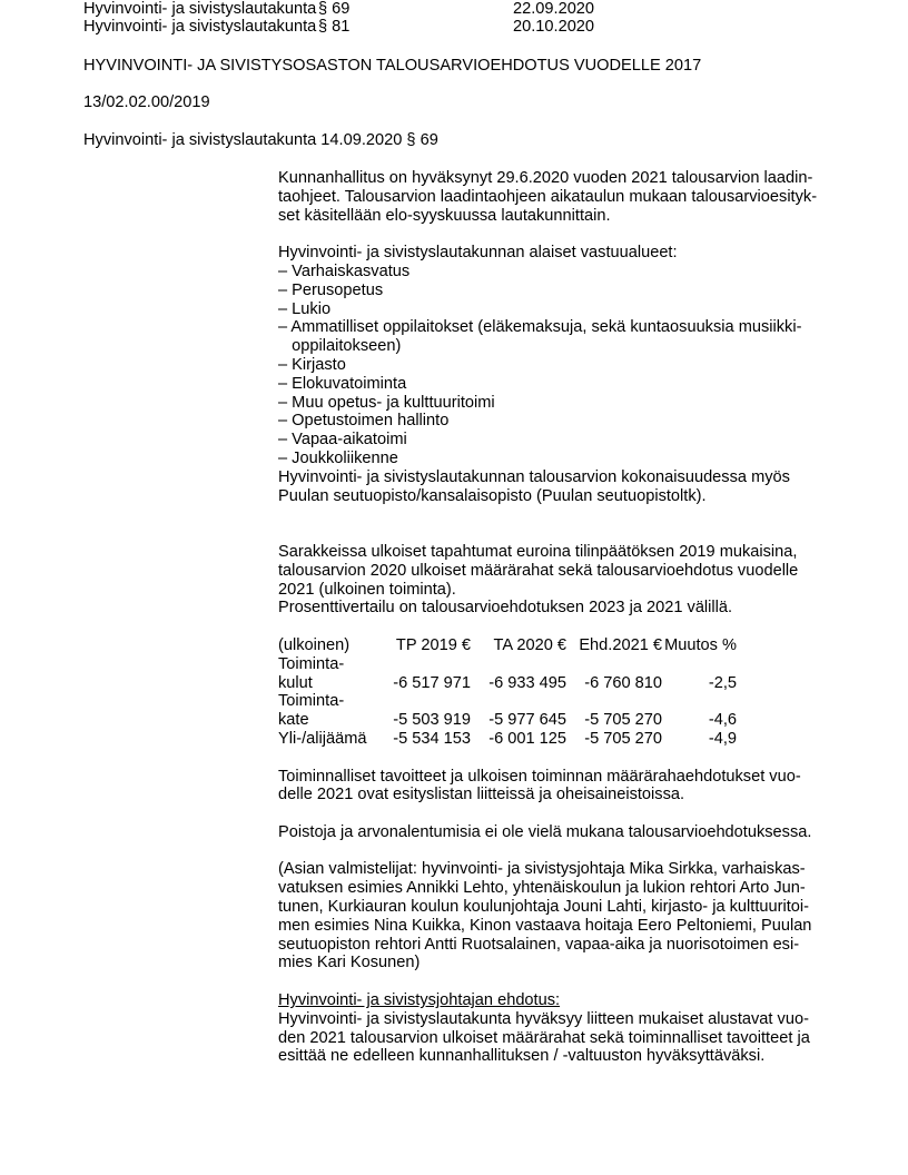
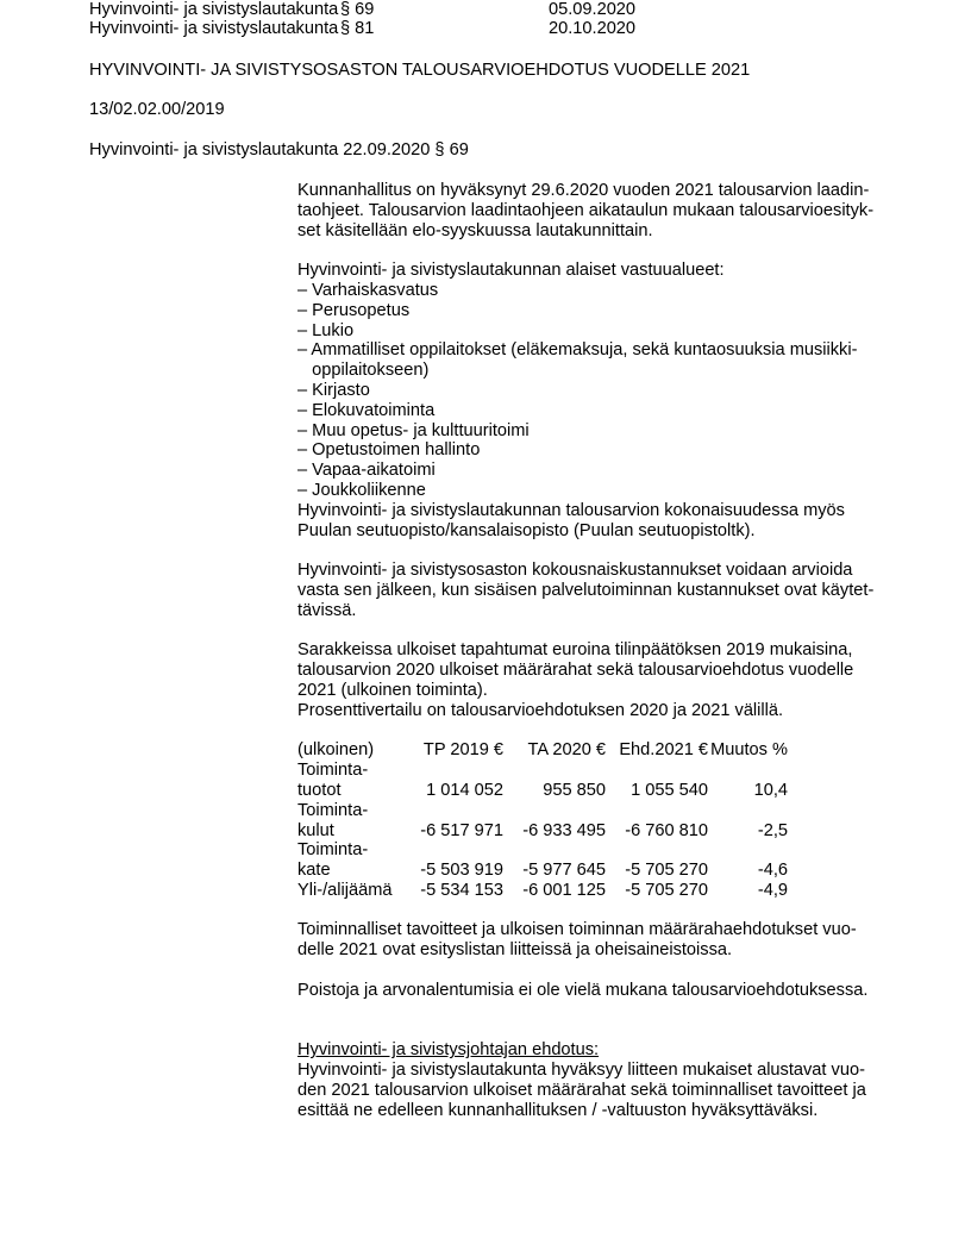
  Hyvinvointi- ja sivistyslautakunta
  § 69
- 22.09.2020
+ 05.09.2020
  Hyvinvointi- ja sivistyslautakunta
  § 81
  20.10.2020
- HYVINVOINTI- JA SIVISTYSOSASTON TALOUSARVIOEHDOTUS VUODELLE 2017
+ HYVINVOINTI- JA SIVISTYSOSASTON TALOUSARVIOEHDOTUS VUODELLE 2021
  13/02.02.00/2019
- Hyvinvointi- ja sivistyslautakunta 14.09.2020 § 69
+ Hyvinvointi- ja sivistyslautakunta 22.09.2020 § 69
  Kunnanhallitus on hyväksynyt 29.6.2020 vuoden 2021 talousarvion laadin-
  taohjeet. Talousarvion laadintaohjeen aikataulun mukaan talousarvioesityk-
  set käsitellään elo-syyskuussa lautakunnittain.
  Hyvinvointi- ja sivistyslautakunnan alaiset vastuualueet:
  – Varhaiskasvatus
  – Perusopetus
  – Lukio
  – Ammatilliset oppilaitokset (eläkemaksuja, sekä kuntaosuuksia musiikki-
  oppilaitokseen)
  – Kirjasto
  – Elokuvatoiminta
  – Muu opetus- ja kulttuuritoimi
  – Opetustoimen hallinto
  – Vapaa-aikatoimi
  – Joukkoliikenne
  Hyvinvointi- ja sivistyslautakunnan talousarvion kokonaisuudessa myös
  Puulan seutuopisto/kansalaisopisto (Puulan seutuopistoltk).
+ Hyvinvointi- ja sivistysosaston kokousnaiskustannukset voidaan arvioida
+ vasta sen jälkeen, kun sisäisen palvelutoiminnan kustannukset ovat käytet-
+ tävissä.
  Sarakkeissa ulkoiset tapahtumat euroina tilinpäätöksen 2019 mukaisina,
  talousarvion 2020 ulkoiset määrärahat sekä talousarvioehdotus vuodelle
  2021 (ulkoinen toiminta).
- Prosenttivertailu on talousarvioehdotuksen 2023 ja 2021 välillä.
+ Prosenttivertailu on talousarvioehdotuksen 2020 ja 2021 välillä.
  (ulkoinen)	TP 2019 €	TA 2020 €	Ehd.2021 €	Muutos %
+ Toiminta-tuotot	1 014 052	955 850	1 055 540	10,4
  Toiminta-kulut	-6 517 971	-6 933 495	-6 760 810	-2,5
  Toiminta-kate	-5 503 919	-5 977 645	-5 705 270	-4,6
  Yli-/alijäämä	-5 534 153	-6 001 125	-5 705 270	-4,9
  Toiminnalliset tavoitteet ja ulkoisen toiminnan määrärahaehdotukset vuo-
  delle 2021 ovat esityslistan liitteissä ja oheisaineistoissa.
  Poistoja ja arvonalentumisia ei ole vielä mukana talousarvioehdotuksessa.
- (Asian valmistelijat: hyvinvointi- ja sivistysjohtaja Mika Sirkka, varhaiskas-
- vatuksen esimies Annikki Lehto, yhtenäiskoulun ja lukion rehtori Arto Jun-
- tunen, Kurkiauran koulun koulunjohtaja Jouni Lahti, kirjasto- ja kulttuuritoi-
- men esimies Nina Kuikka, Kinon vastaava hoitaja Eero Peltoniemi, Puulan
- seutuopiston rehtori Antti Ruotsalainen, vapaa-aika ja nuorisotoimen esi-
- mies Kari Kosunen)
  Hyvinvointi- ja sivistysjohtajan ehdotus:
  Hyvinvointi- ja sivistyslautakunta hyväksyy liitteen mukaiset alustavat vuo-
  den 2021 talousarvion ulkoiset määrärahat sekä toiminnalliset tavoitteet ja
  esittää ne edelleen kunnanhallituksen / -valtuuston hyväksyttäväksi.
